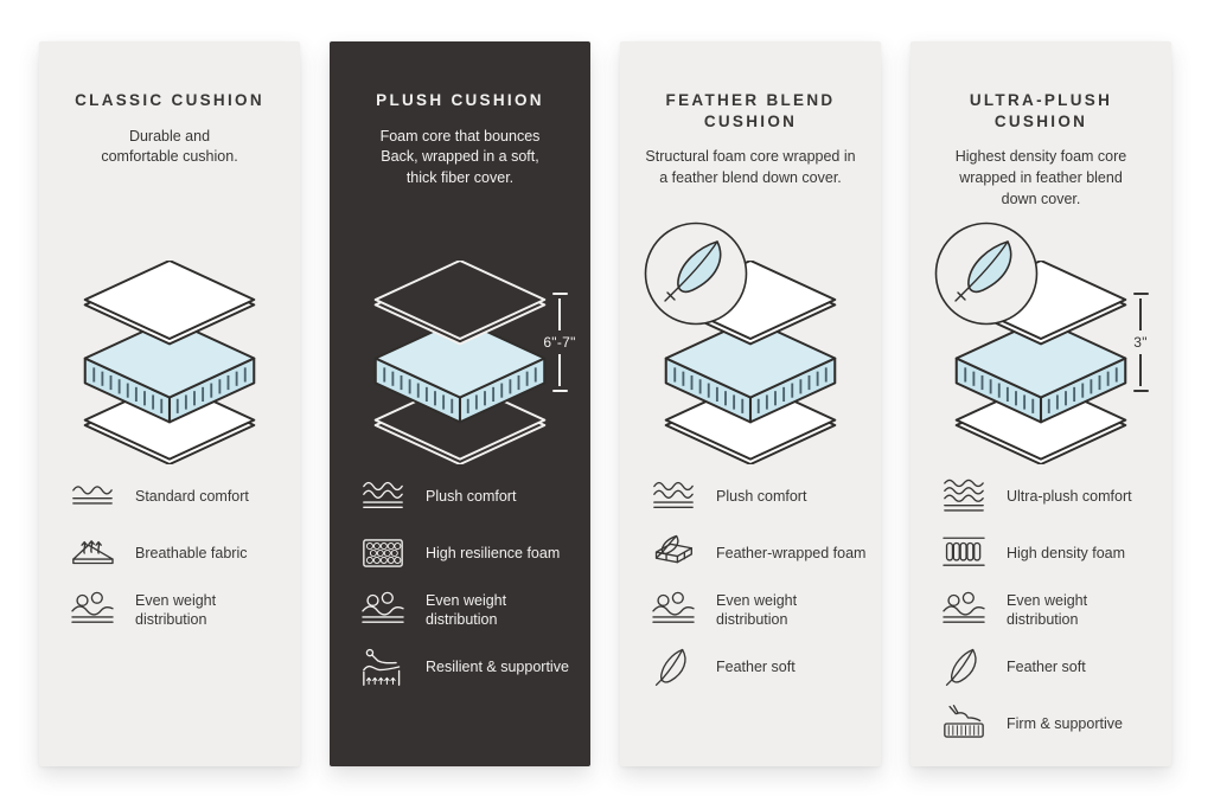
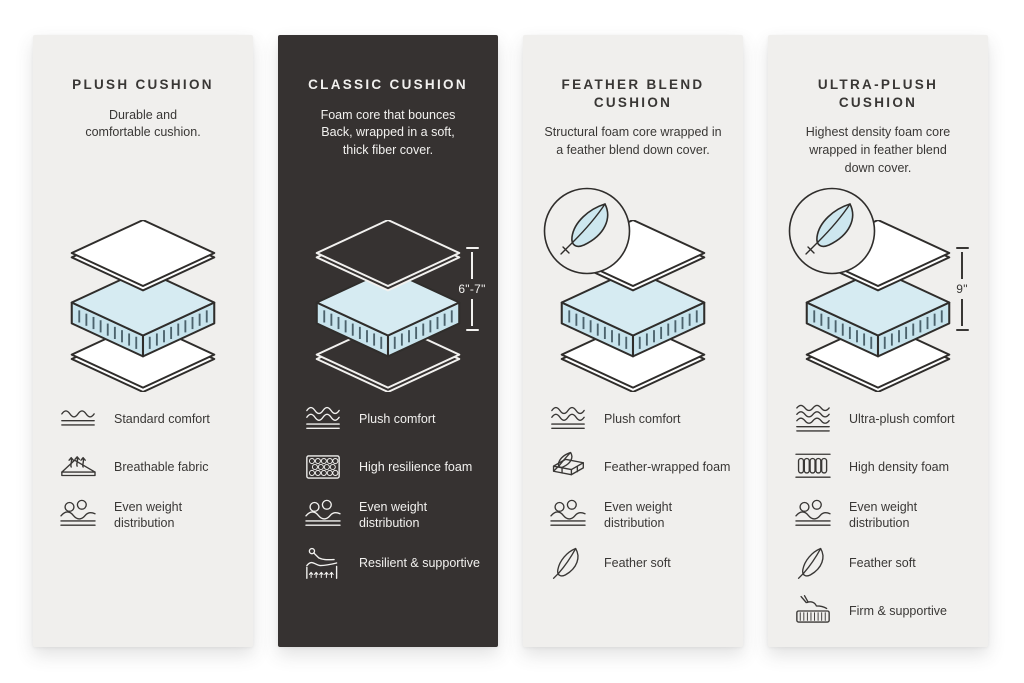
- CLASSIC CUSHION
+ PLUSH CUSHION
  Durable and
  comfortable cushion.
  Standard comfort
  Breathable fabric
  Even weight distribution
- PLUSH CUSHION
+ CLASSIC CUSHION
  Foam core that bounces
  Back, wrapped in a soft,
  thick fiber cover.
  6"-7"
  Plush comfort
  High resilience foam
  Even weight distribution
  Resilient & supportive
  FEATHER BLEND
  CUSHION
  Structural foam core wrapped in
  a feather blend down cover.
  Plush comfort
  Feather-wrapped foam
  Even weight distribution
  Feather soft
  ULTRA-PLUSH
  CUSHION
  Highest density foam core
  wrapped in feather blend
  down cover.
- 3"
+ 9"
  Ultra-plush comfort
  High density foam
  Even weight distribution
  Feather soft
  Firm & supportive
